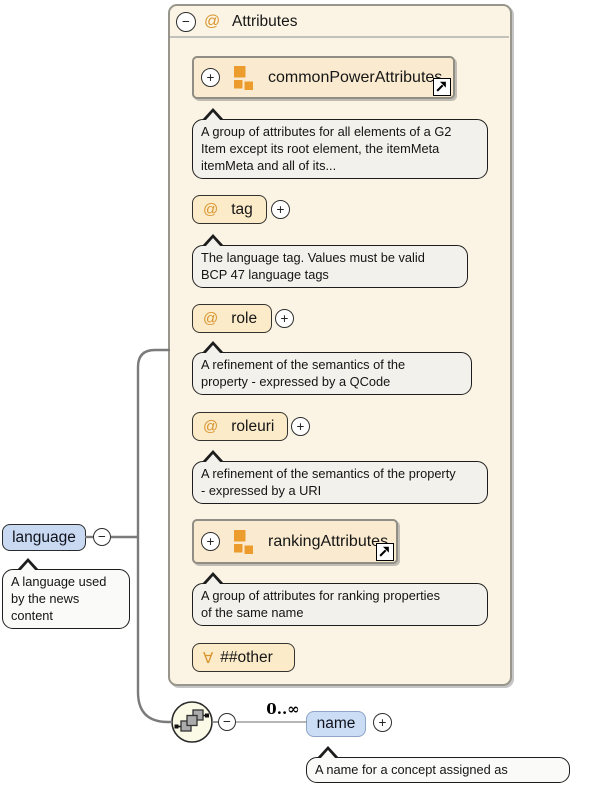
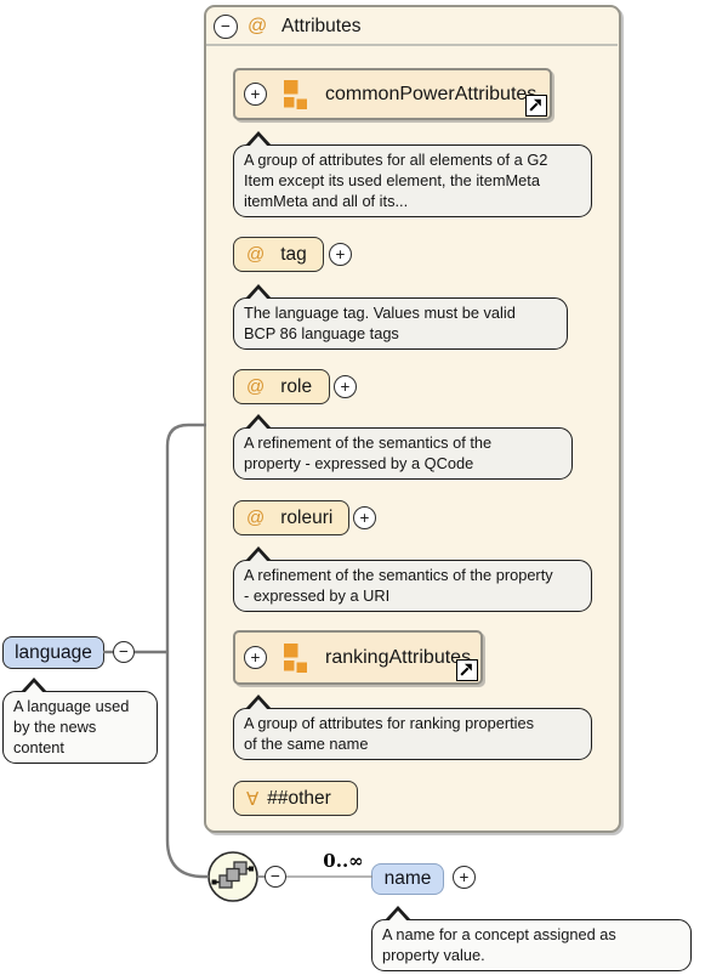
  −
  @
  Attributes
  +
  commonPowerAttributes
  A group of attributes for all elements of a G2
- Item except its root element, the itemMeta
+ Item except its used element, the itemMeta
  itemMeta and all of its...
  @
  tag
  +
  The language tag. Values must be valid
- BCP 47 language tags
+ BCP 86 language tags
  @
  role
  +
  A refinement of the semantics of the
  property - expressed by a QCode
  @
  roleuri
  +
  A refinement of the semantics of the property
  - expressed by a URI
  +
  rankingAttributes
  A group of attributes for ranking properties
  of the same name
  ∀
  ##other
  language
  −
  A language used
  by the news
  content
  −
  0..∞
  name
  +
  A name for a concept assigned as
+ property value.
